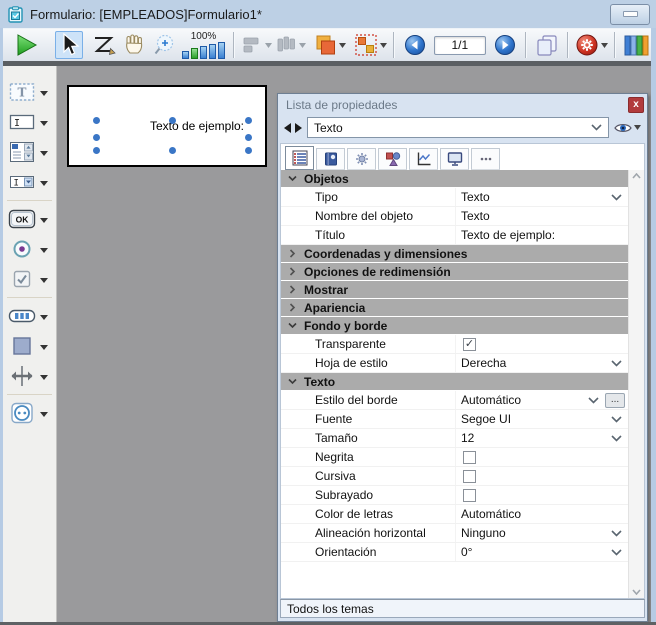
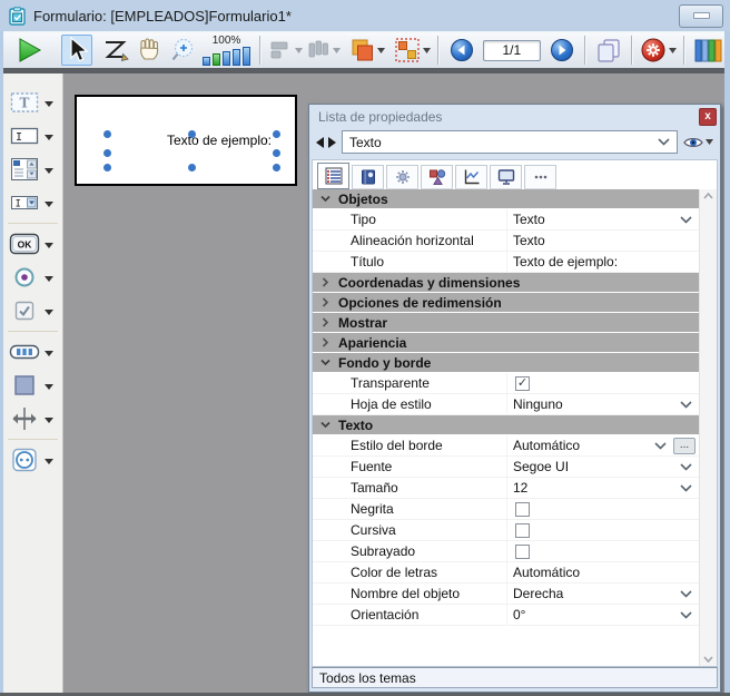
  Formulario: [EMPLEADOS]Formulario1*
  100%
  1/1
  T
  I
  I
  OK
  Texto de ejemplo:
  Lista de propiedades
  x
  Texto
  Objetos
  Tipo
  Texto
- Nombre del objeto
+ Alineación horizontal
  Texto
  Título
  Texto de ejemplo:
  Coordenadas y dimensiones
  Opciones de redimensión
  Mostrar
  Apariencia
  Fondo y borde
  Transparente
  ✓
  Hoja de estilo
- Derecha
+ Ninguno
  Texto
  Estilo del borde
  Automático
  ...
  Fuente
  Segoe UI
  Tamaño
  12
  Negrita
  Cursiva
  Subrayado
  Color de letras
  Automático
- Alineación horizontal
+ Nombre del objeto
- Ninguno
+ Derecha
  Orientación
  0°
  Todos los temas
